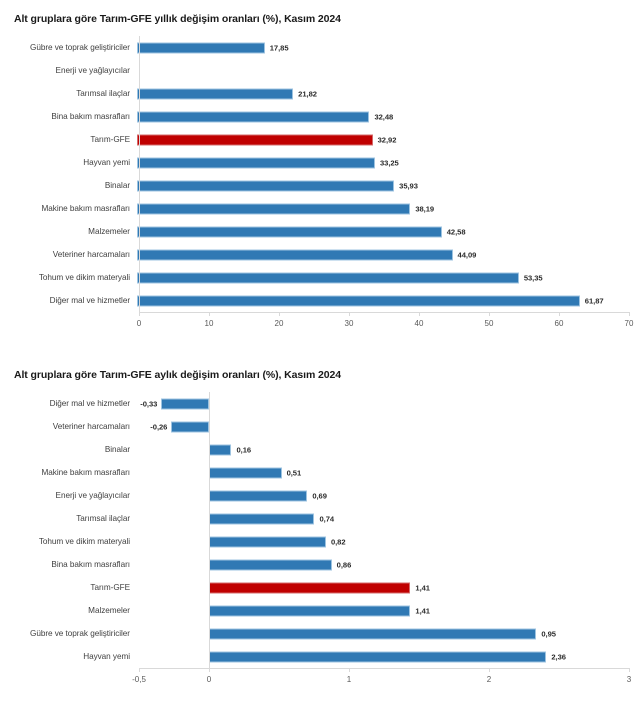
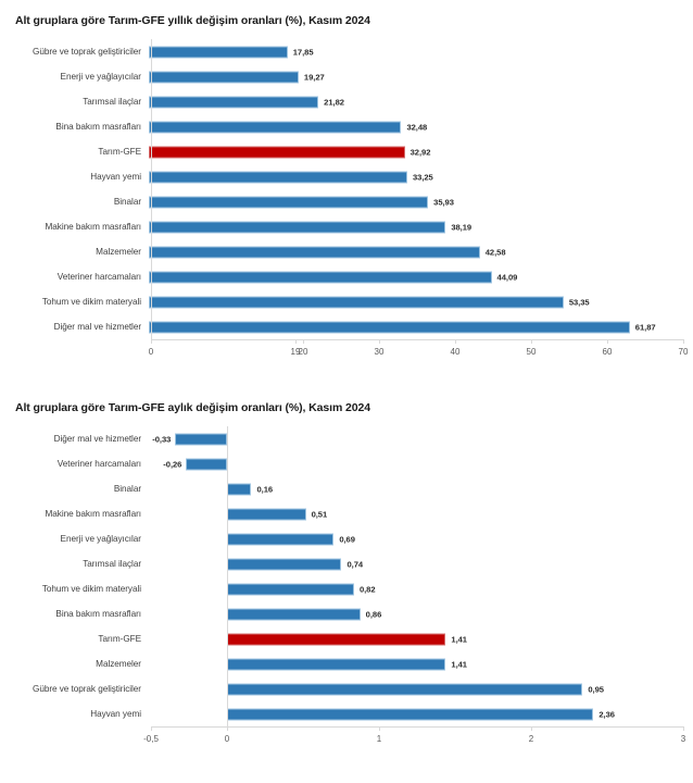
  Alt gruplara göre Tarım-GFE yıllık değişim oranları (%), Kasım 2024
  Gübre ve toprak geliştiriciler
  17,85
  Enerji ve yağlayıcılar
+ 19,27
  Tarımsal ilaçlar
  21,82
  Bina bakım masrafları
  32,48
  Tarım-GFE
  32,92
  Hayvan yemi
  33,25
  Binalar
  35,93
  Makine bakım masrafları
  38,19
  Malzemeler
  42,58
  Veteriner harcamaları
  44,09
  Tohum ve dikim materyali
  53,35
  Diğer mal ve hizmetler
  61,87
  0
- 10
+ 19
  20
  30
  40
  50
  60
  70
  Alt gruplara göre Tarım-GFE aylık değişim oranları (%), Kasım 2024
  Diğer mal ve hizmetler
  -0,33
  Veteriner harcamaları
  -0,26
  Binalar
  0,16
  Makine bakım masrafları
  0,51
  Enerji ve yağlayıcılar
  0,69
  Tarımsal ilaçlar
  0,74
  Tohum ve dikim materyali
  0,82
  Bina bakım masrafları
  0,86
  Tarım-GFE
  1,41
  Malzemeler
  1,41
  Gübre ve toprak geliştiriciler
  0,95
  Hayvan yemi
  2,36
  -0,5
  0
  1
  2
  3
